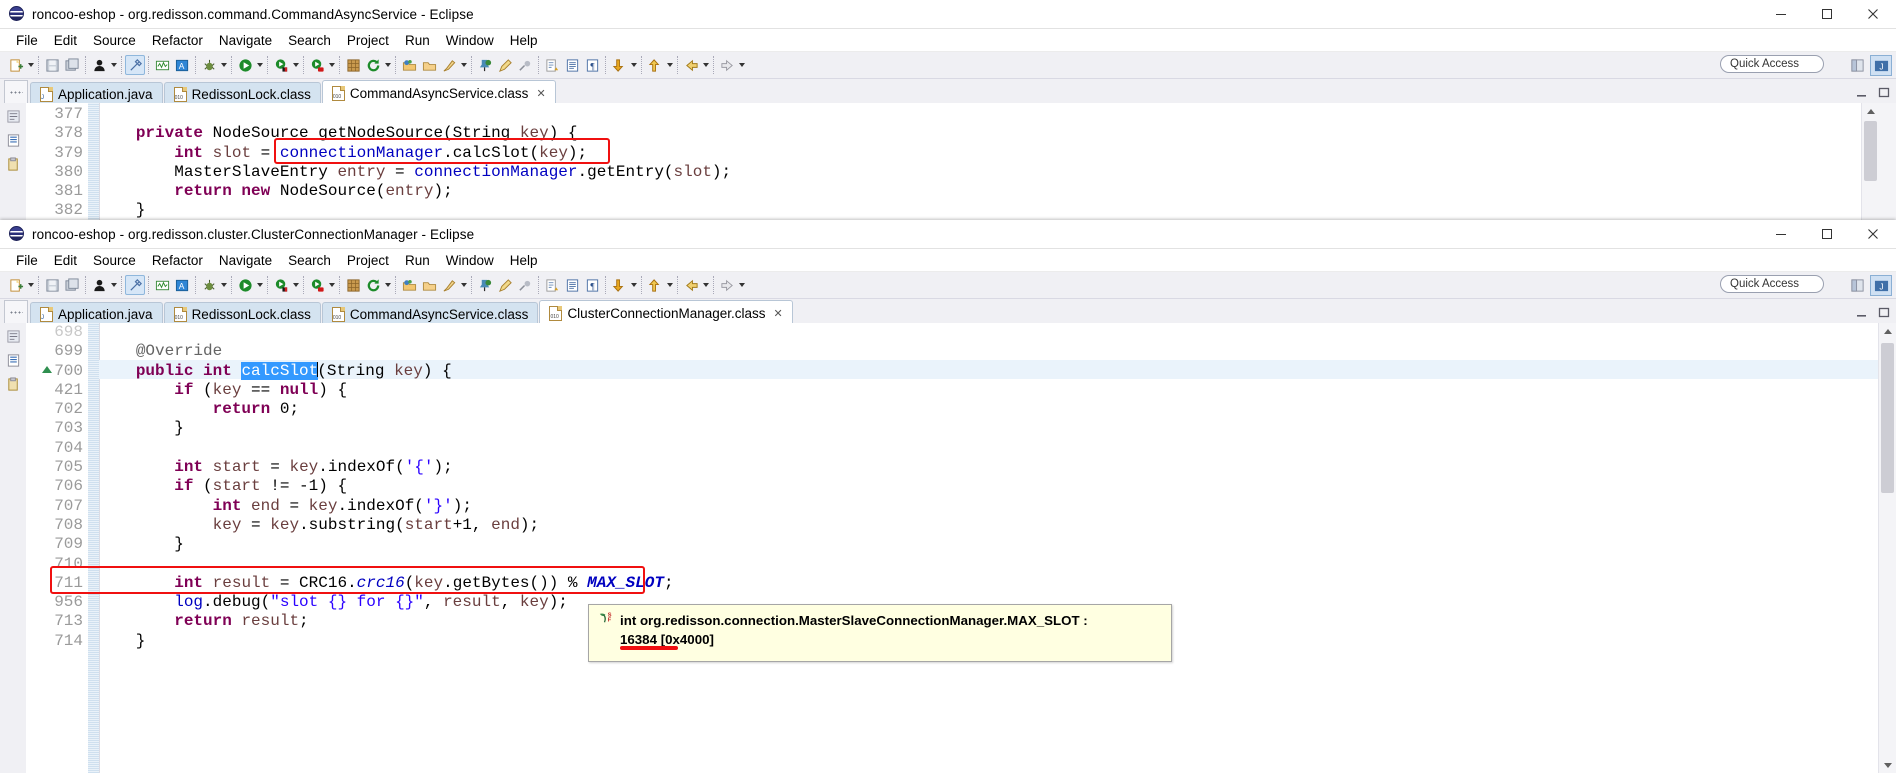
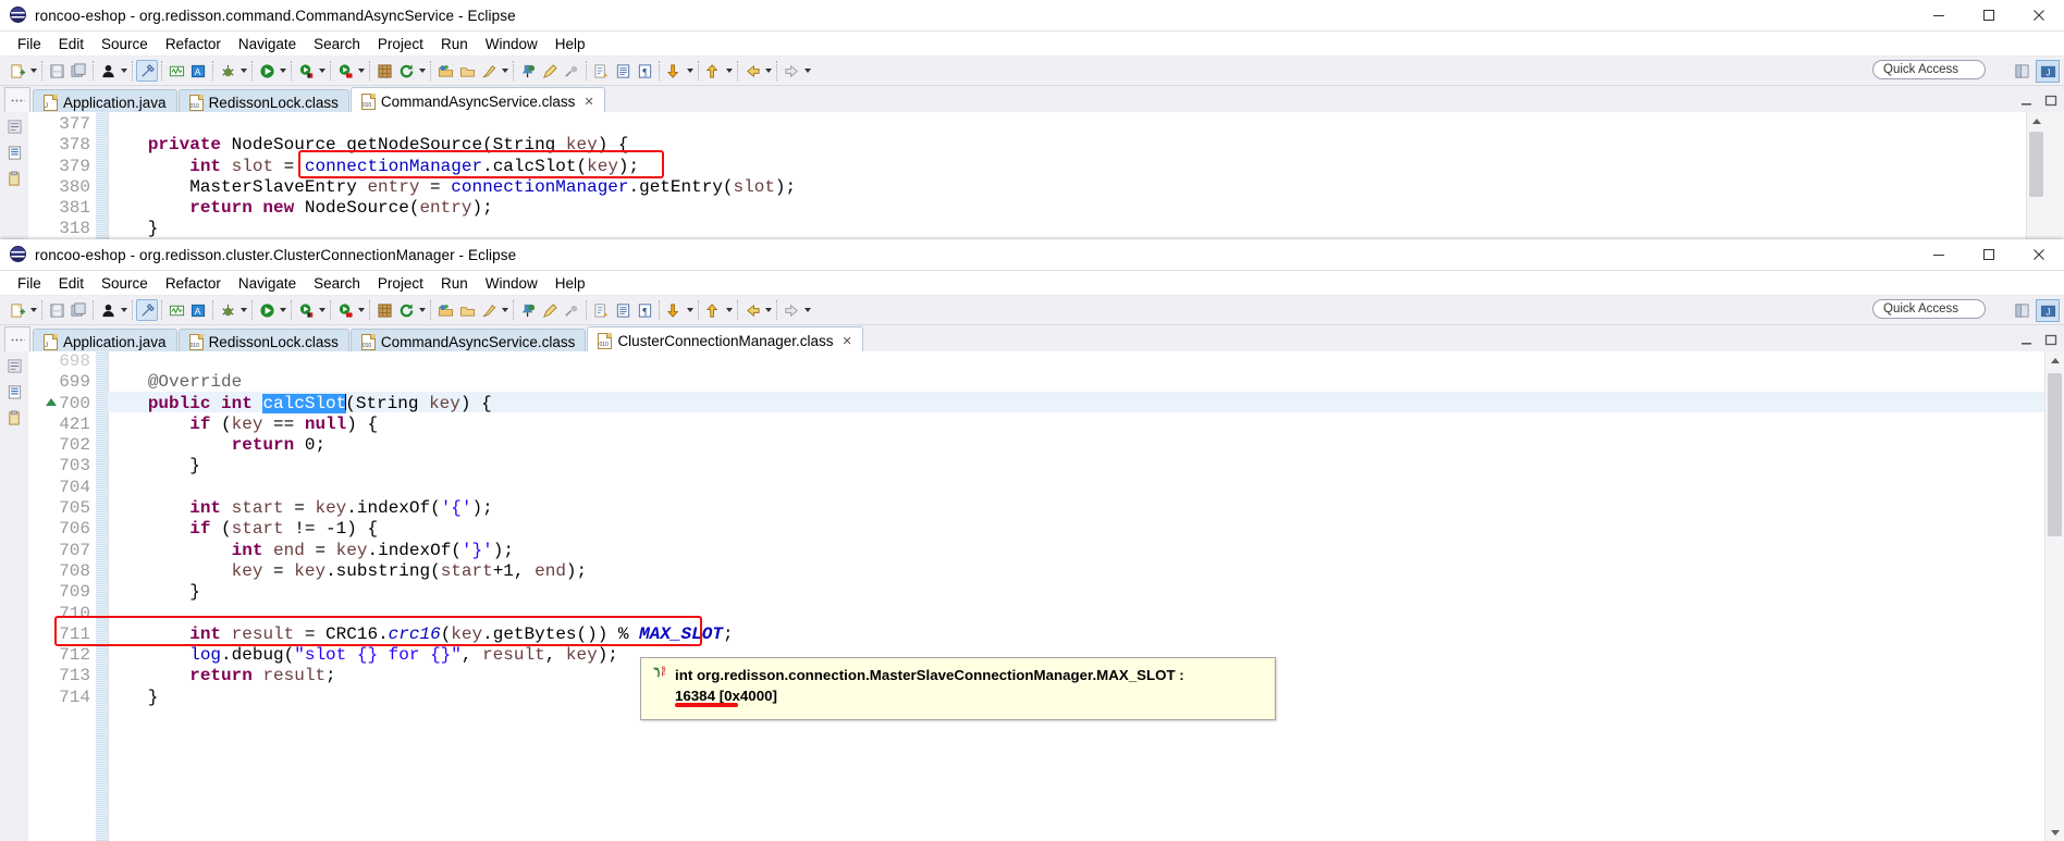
  roncoo-eshop - org.redisson.command.CommandAsyncService - Eclipse
  File
  Edit
  Source
  Refactor
  Navigate
  Search
  Project
  Run
  Window
  Help
  A
  ¶
  Quick Access
  J
  Application.java
  RedissonLock.class
  CommandAsyncService.class
  ✕
  377
  378
  379
  380
  381
- 382
+ 318
  private NodeSource getNodeSource(String key) {
  int slot = connectionManager.calcSlot(key);
  MasterSlaveEntry entry = connectionManager.getEntry(slot);
  return new NodeSource(entry);
  }
  roncoo-eshop - org.redisson.cluster.ClusterConnectionManager - Eclipse
  File
  Edit
  Source
  Refactor
  Navigate
  Search
  Project
  Run
  Window
  Help
  A
  ¶
  Quick Access
  J
  Application.java
  RedissonLock.class
  CommandAsyncService.class
  ClusterConnectionManager.class
  ✕
  698
  699
  700
  421
  702
  703
  704
  705
  706
  707
  708
  709
  710
  711
- 956
+ 712
  713
  714
  @Override public int calcSlot(String key) {
  if (key == null) {
  return 0;
  }
  int start = key.indexOf('{');
  if (start != -1) {
  int end = key.indexOf('}');
  key = key.substring(start+1, end);
  }
  int result = CRC16.crc16(key.getBytes()) % MAX_SLOT;
  log.debug("slot {} for {}", result, key);
  return result;
  }
  int org.redisson.connection.MasterSlaveConnectionManager.MAX_SLOT :
  16384 [0x4000]
